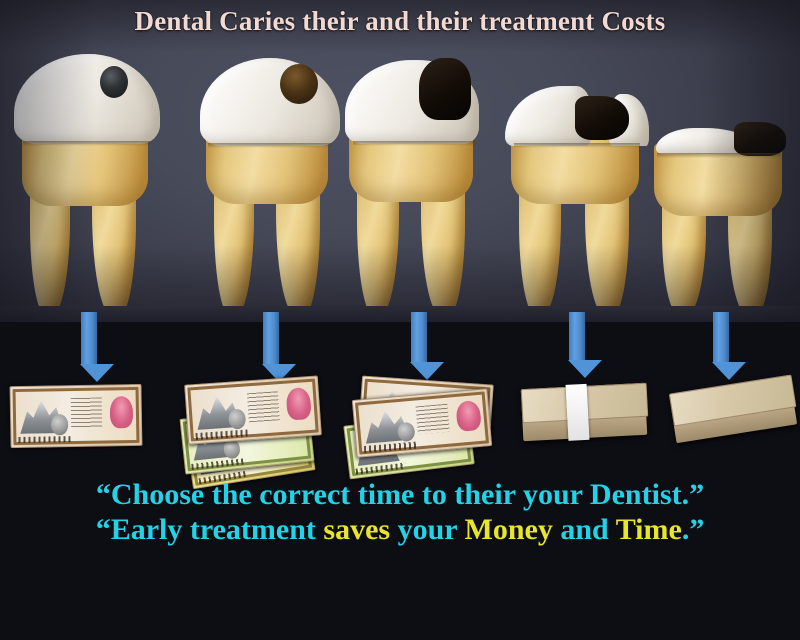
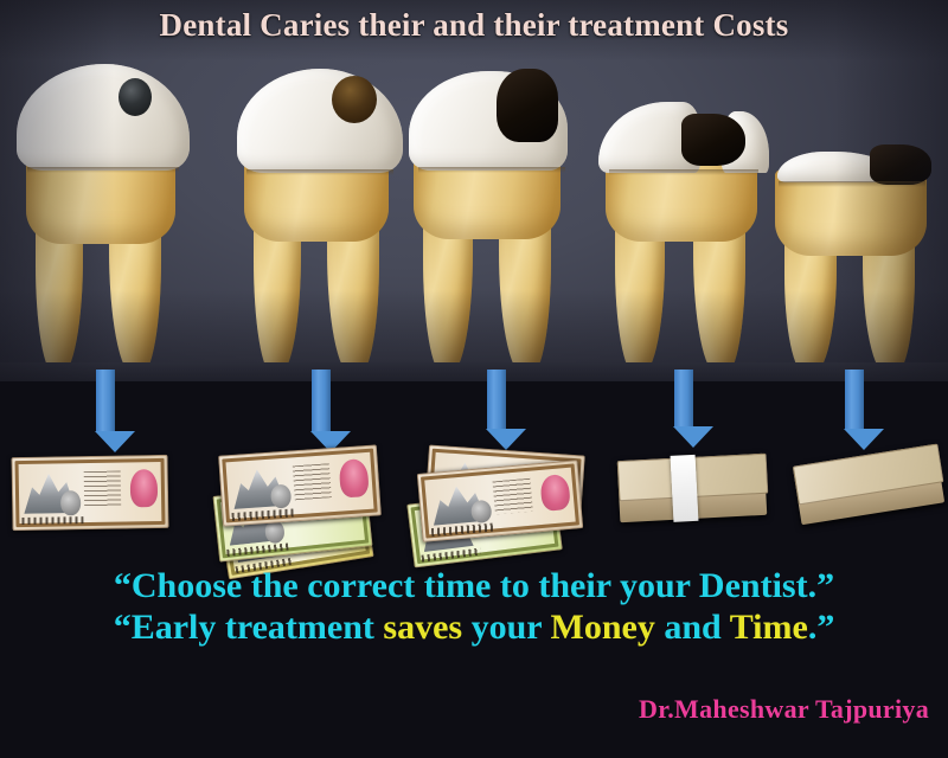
  Dental Caries their and their treatment Costs
  “Choose the correct time to their your Dentist.”
  “Early treatment saves your Money and Time.”
+ Dr.Maheshwar Tajpuriya
